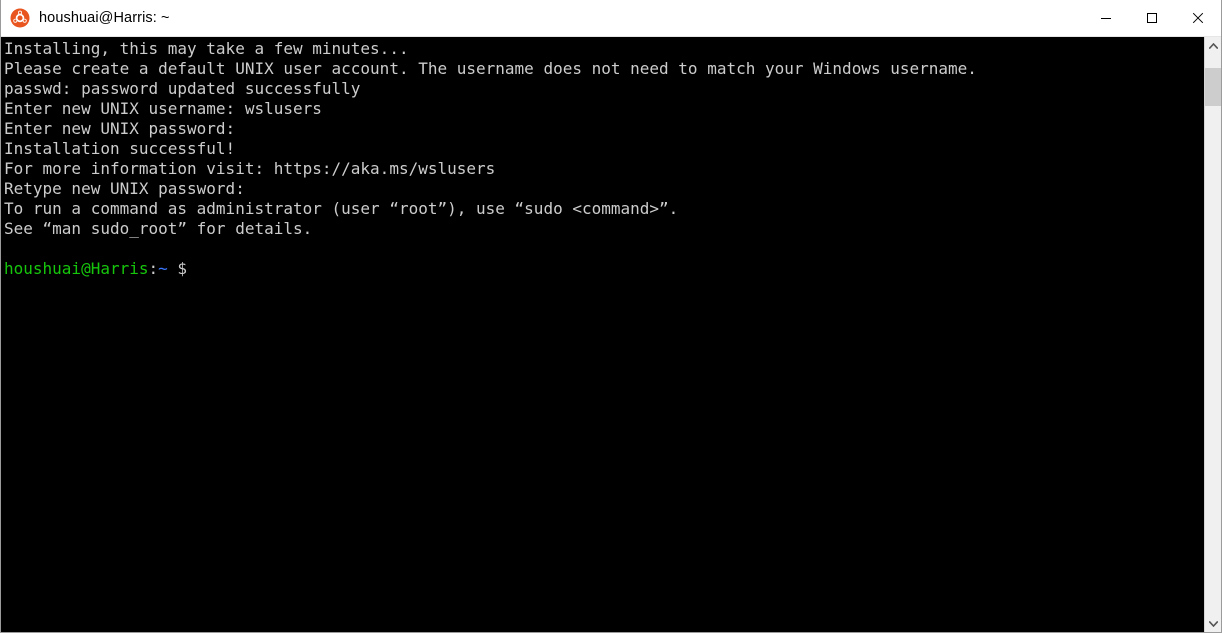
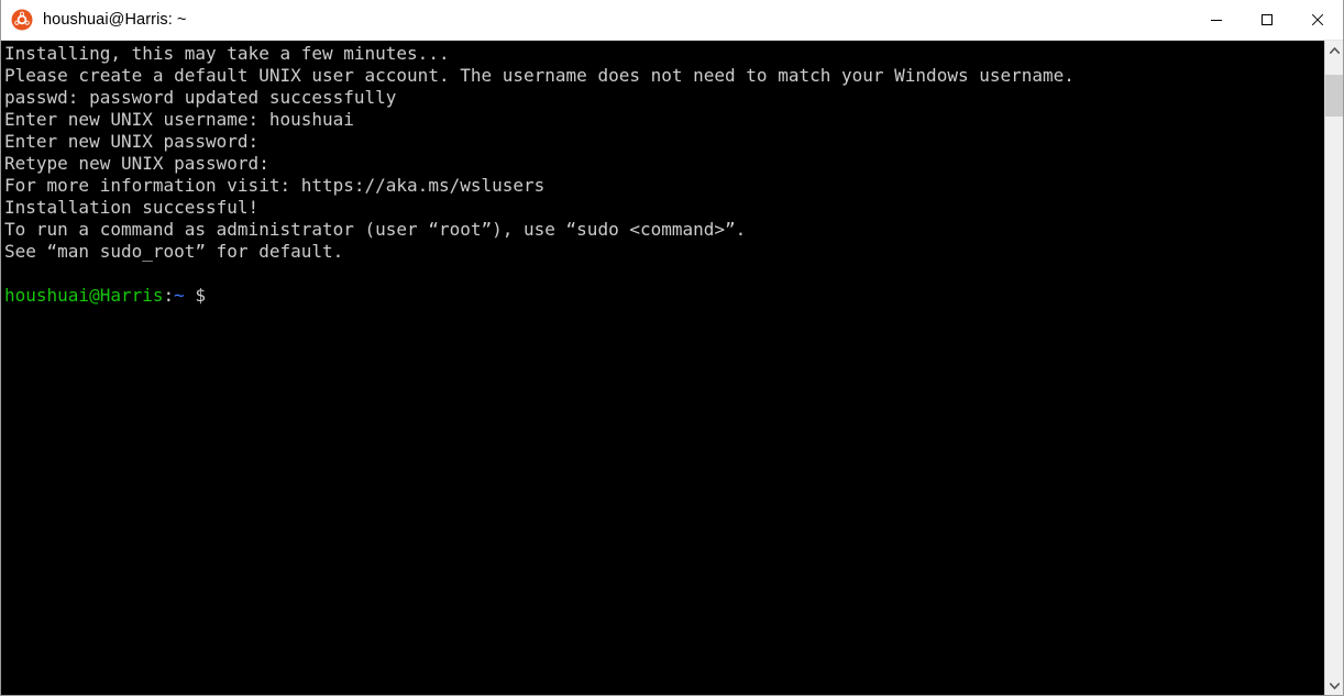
  houshuai@Harris: ~
  Installing, this may take a few minutes...
  Please create a default UNIX user account. The username does not need to match your Windows username.
  passwd: password updated successfully
- Enter new UNIX username: wslusers
+ Enter new UNIX username: houshuai
  Enter new UNIX password:
- Installation successful!
+ Retype new UNIX password:
  For more information visit: https://aka.ms/wslusers
- Retype new UNIX password:
+ Installation successful!
  To run a command as administrator (user “root”), use “sudo <command>”.
- See “man sudo_root” for details.
+ See “man sudo_root” for default.
  houshuai@Harris:~ $
